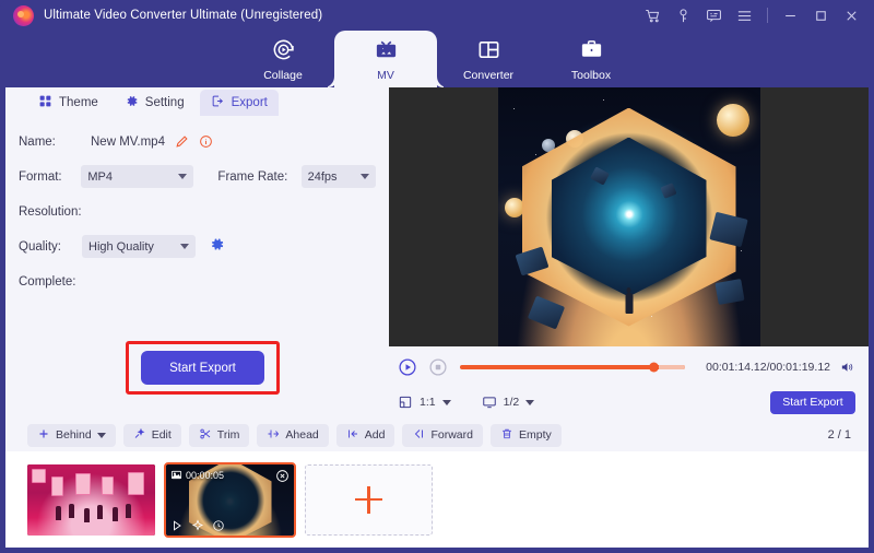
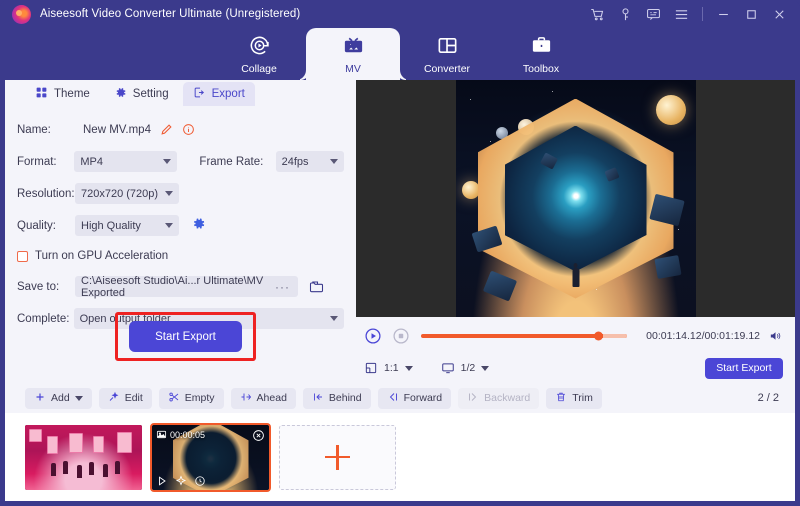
- Ultimate Video Converter Ultimate (Unregistered)
+ Aiseesoft Video Converter Ultimate (Unregistered)
  Collage
  MV
  Converter
  Toolbox
  Theme
  Setting
  Export
  Name:
  New MV.mp4
  Format:
  MP4
  Frame Rate:
  24fps
  Resolution:
+ 720x720 (720p)
  Quality:
  High Quality
+ Turn on GPU Acceleration
+ Save to:
+ C:\Aiseesoft Studio\Ai...r Ultimate\MV Exported
+ ···
  Complete:
+ Open output folder
  Start Export
  00:01:14.12/00:01:19.12
  1:1
  1/2
  Start Export
- Behind
+ Add
  Edit
- Trim
+ Empty
  Ahead
- Add
+ Behind
  Forward
+ Backward
- Empty
+ Trim
- 2 / 1
+ 2 / 2
  00:00:05
